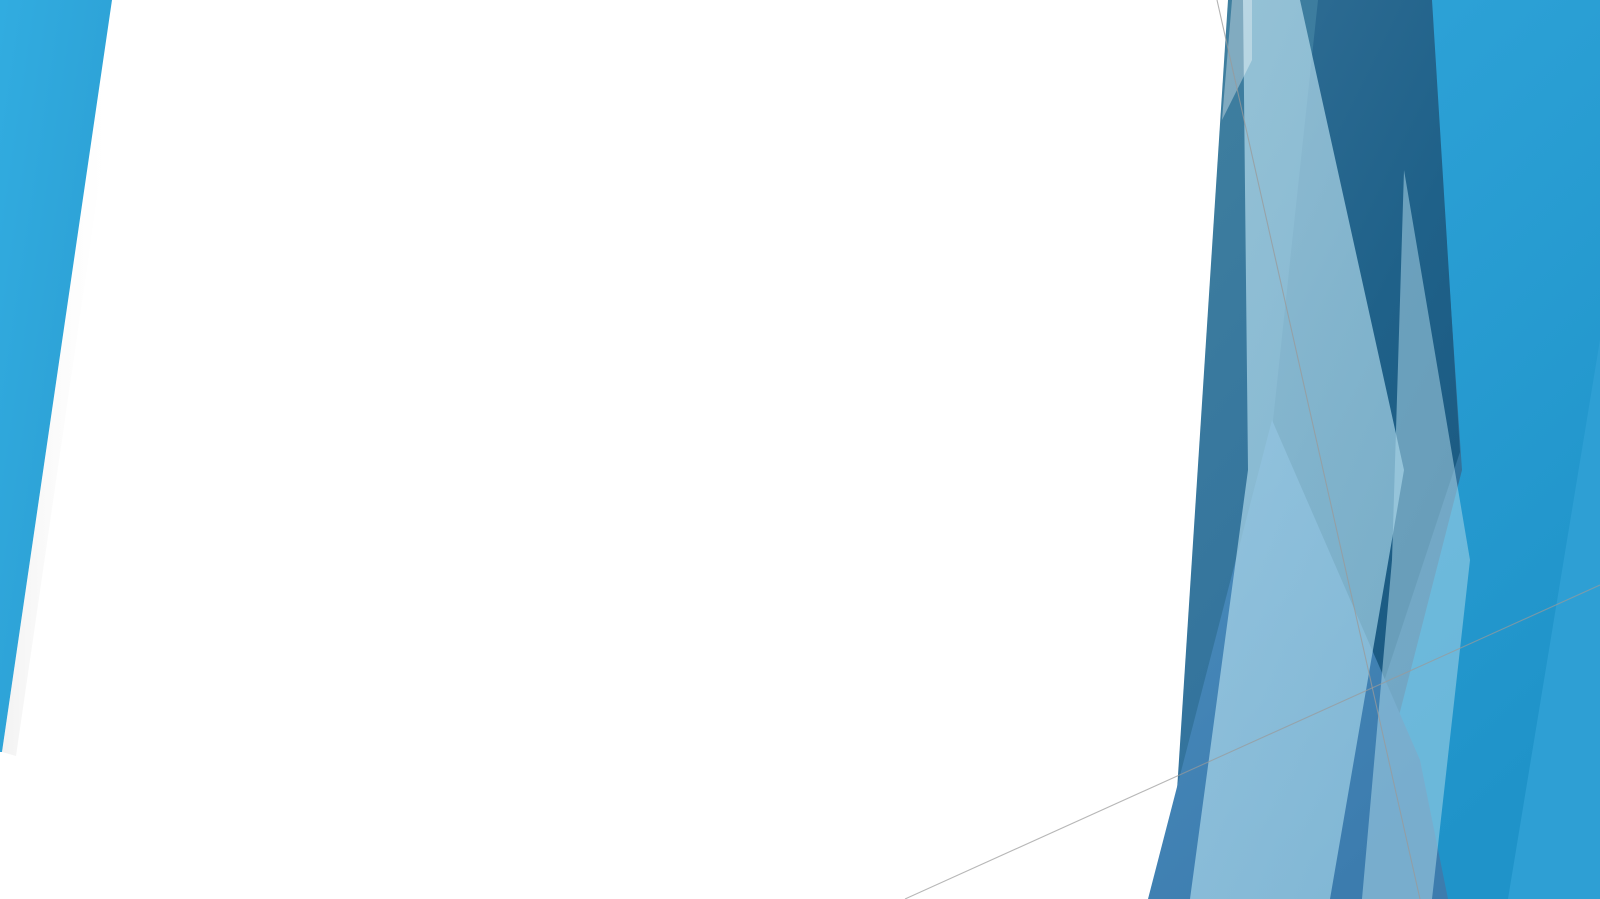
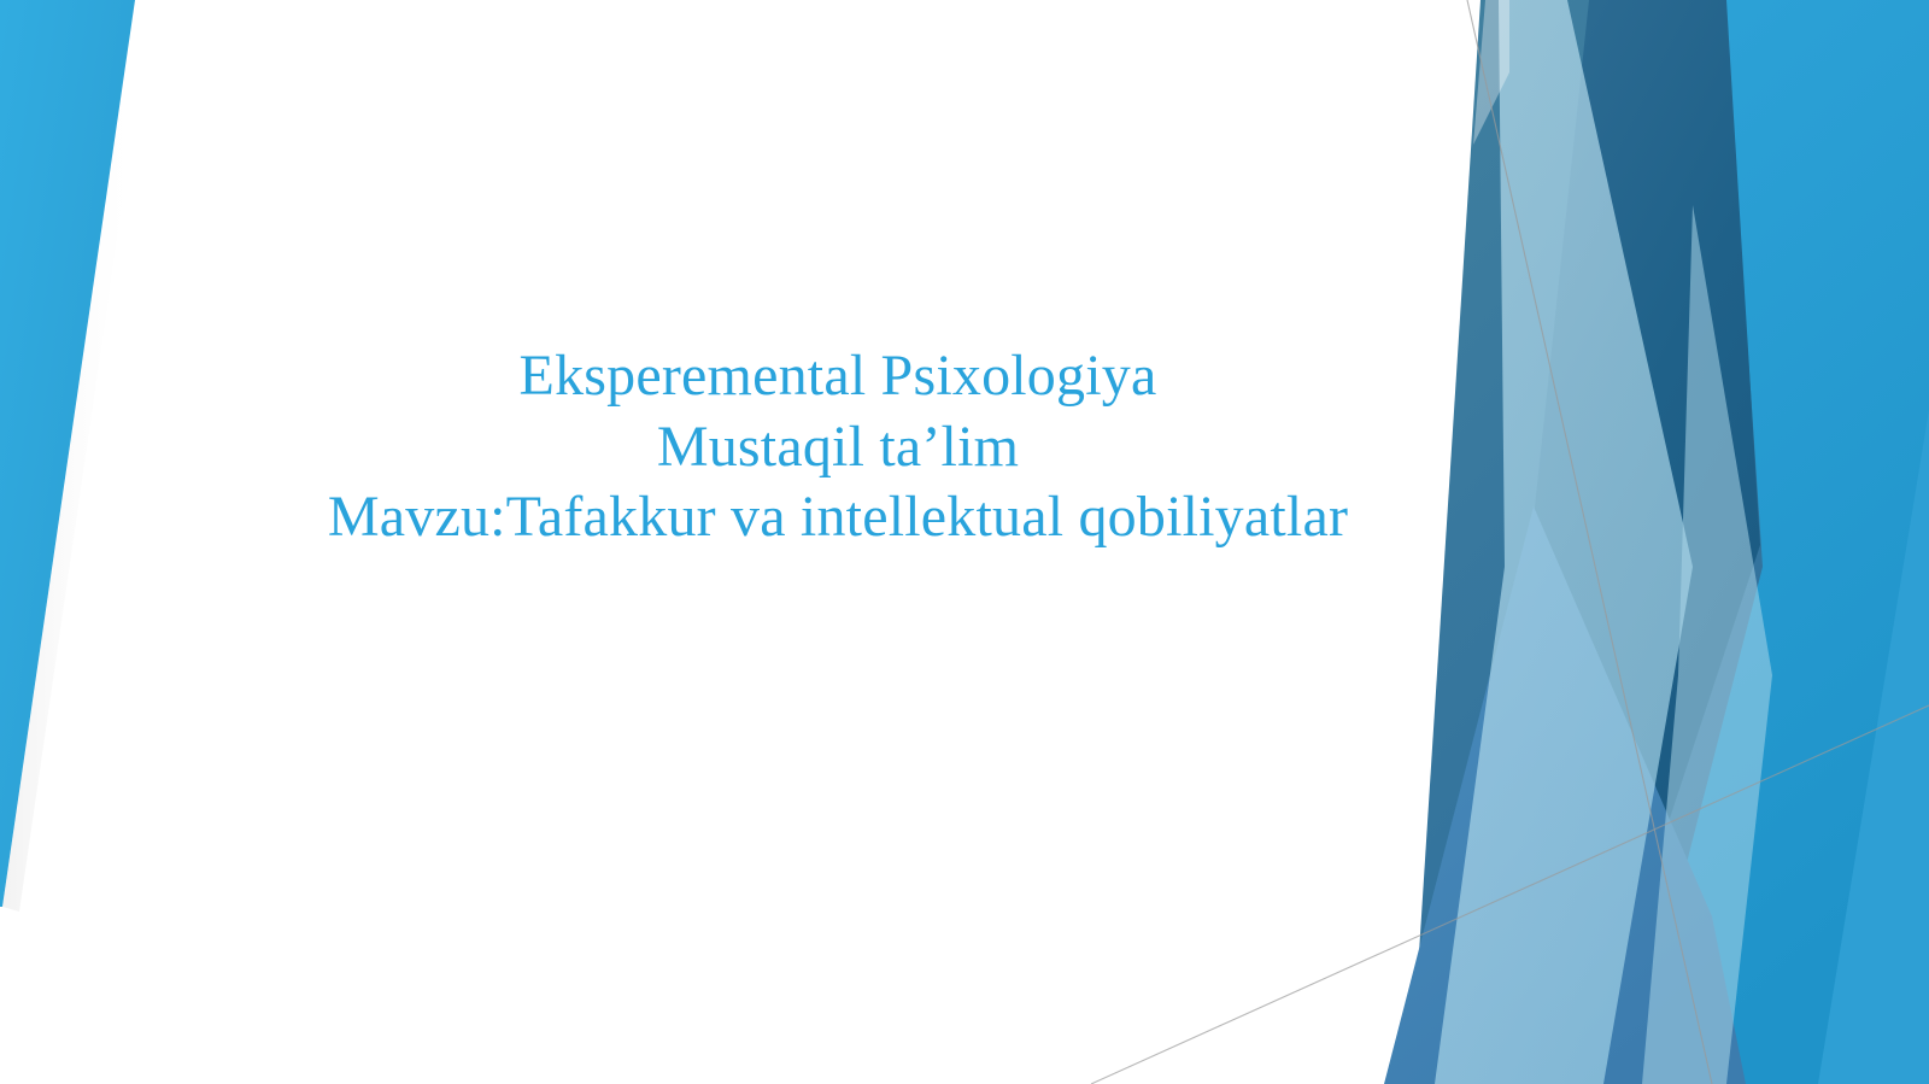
+ Eksperemental Psixologiya
+ Mustaqil ta’lim
+ Mavzu:Tafakkur va intellektual qobiliyatlar
